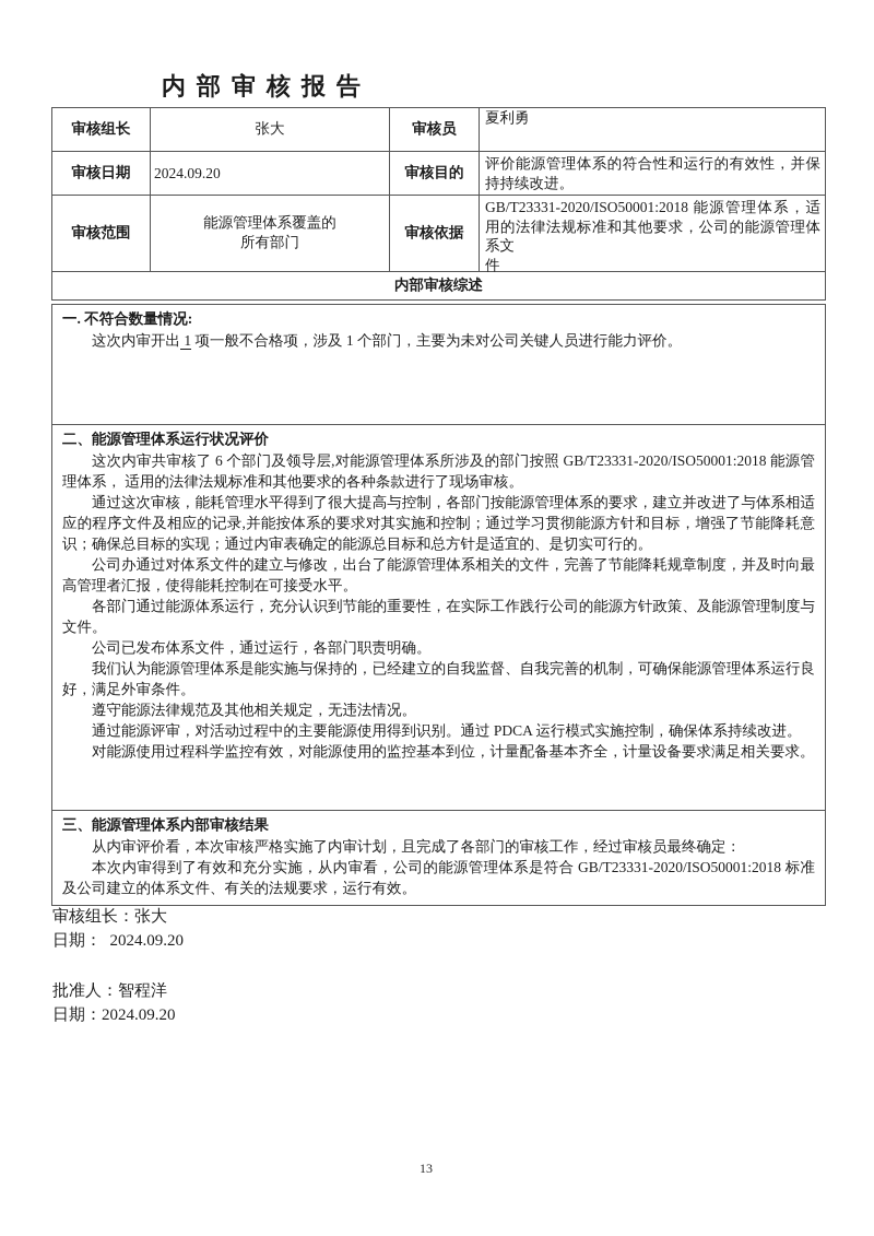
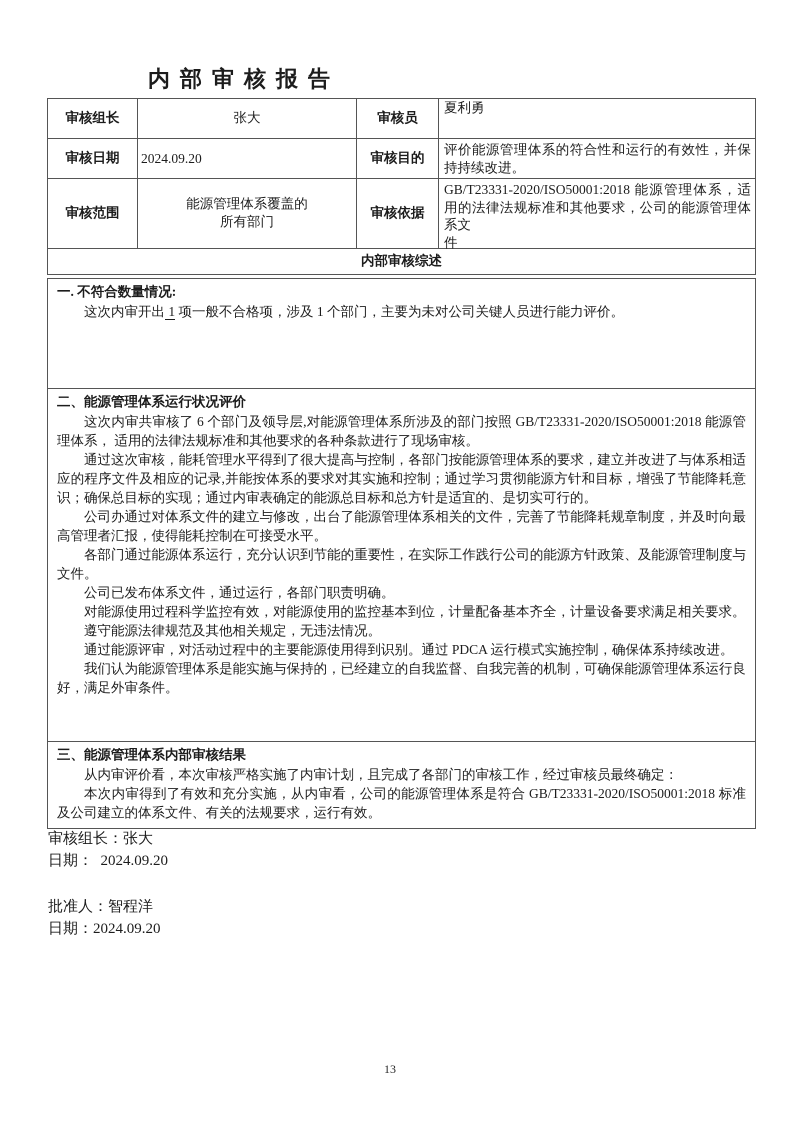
  内部审核报告
  审核组长
  张大
  审核员
  夏利勇
  审核日期
  2024.09.20
  审核目的
  评价能源管理体系的符合性和运行的有效性，并保持持续改进。
  审核范围
  能源管理体系覆盖的
  所有部门
  审核依据
  GB/T23331-2020/ISO50001:2018 能源管理体系，适用的法律法规标准和其他要求，公司的能源管理体系文
  件
  内部审核综述
  一. 不符合数量情况:
  这次内审开出 1 项一般不合格项，涉及 1 个部门，主要为未对公司关键人员进行能力评价。
  二、能源管理体系运行状况评价
  这次内审共审核了 6 个部门及领导层,对能源管理体系所涉及的部门按照 GB/T23331-2020/ISO50001:2018 能源管理体系， 适用的法律法规标准和其他要求的各种条款进行了现场审核。
  通过这次审核，能耗管理水平得到了很大提高与控制，各部门按能源管理体系的要求，建立并改进了与体系相适应的程序文件及相应的记录,并能按体系的要求对其实施和控制；通过学习贯彻能源方针和目标，增强了节能降耗意识；确保总目标的实现；通过内审表确定的能源总目标和总方针是适宜的、是切实可行的。
  公司办通过对体系文件的建立与修改，出台了能源管理体系相关的文件，完善了节能降耗规章制度，并及时向最高管理者汇报，使得能耗控制在可接受水平。
  各部门通过能源体系运行，充分认识到节能的重要性，在实际工作践行公司的能源方针政策、及能源管理制度与文件。
  公司已发布体系文件，通过运行，各部门职责明确。
- 我们认为能源管理体系是能实施与保持的，已经建立的自我监督、自我完善的机制，可确保能源管理体系运行良好，满足外审条件。
+ 对能源使用过程科学监控有效，对能源使用的监控基本到位，计量配备基本齐全，计量设备要求满足相关要求。
  遵守能源法律规范及其他相关规定，无违法情况。
  通过能源评审，对活动过程中的主要能源使用得到识别。通过 PDCA 运行模式实施控制，确保体系持续改进。
- 对能源使用过程科学监控有效，对能源使用的监控基本到位，计量配备基本齐全，计量设备要求满足相关要求。
+ 我们认为能源管理体系是能实施与保持的，已经建立的自我监督、自我完善的机制，可确保能源管理体系运行良好，满足外审条件。
  三、能源管理体系内部审核结果
  从内审评价看，本次审核严格实施了内审计划，且完成了各部门的审核工作，经过审核员最终确定：
  本次内审得到了有效和充分实施，从内审看，公司的能源管理体系是符合 GB/T23331-2020/ISO50001:2018 标准及公司建立的体系文件、有关的法规要求，运行有效。
  审核组长：张大
  日期： 2024.09.20
  批准人：智程洋
  日期：2024.09.20
  13
